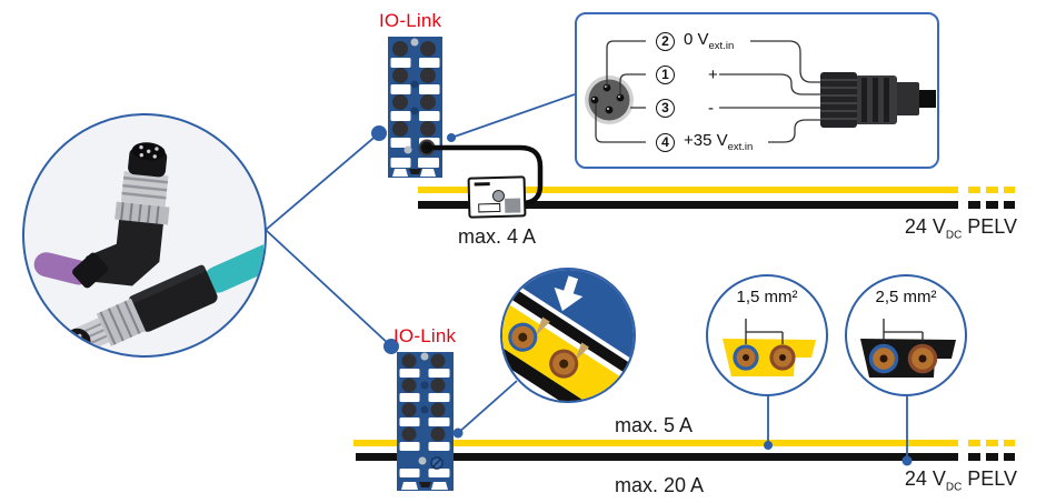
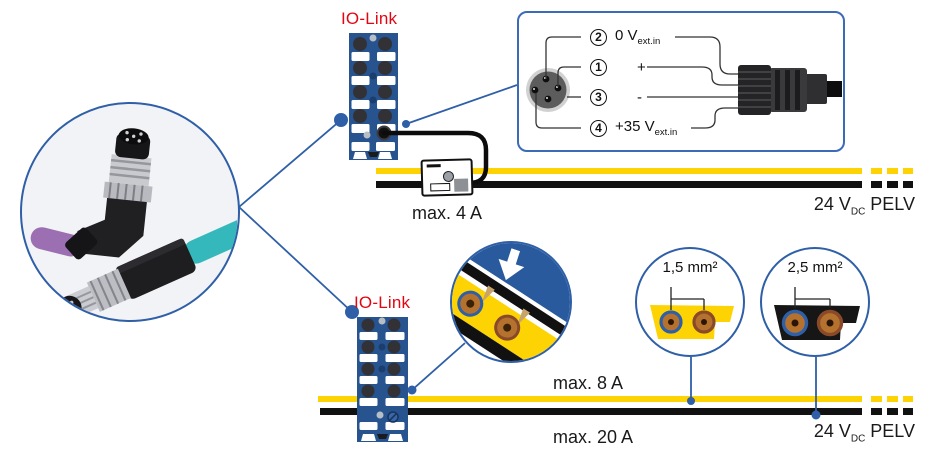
  2
  0 Vext.in
  1
  +
  3
  -
  4
  +35 Vext.in
  1,5 mm²
  2,5 mm²
  IO-Link
  IO-Link
  max. 4 A
- max. 5 A
+ max. 8 A
  max. 20 A
  24 VDCPELV
  24 VDCPELV
